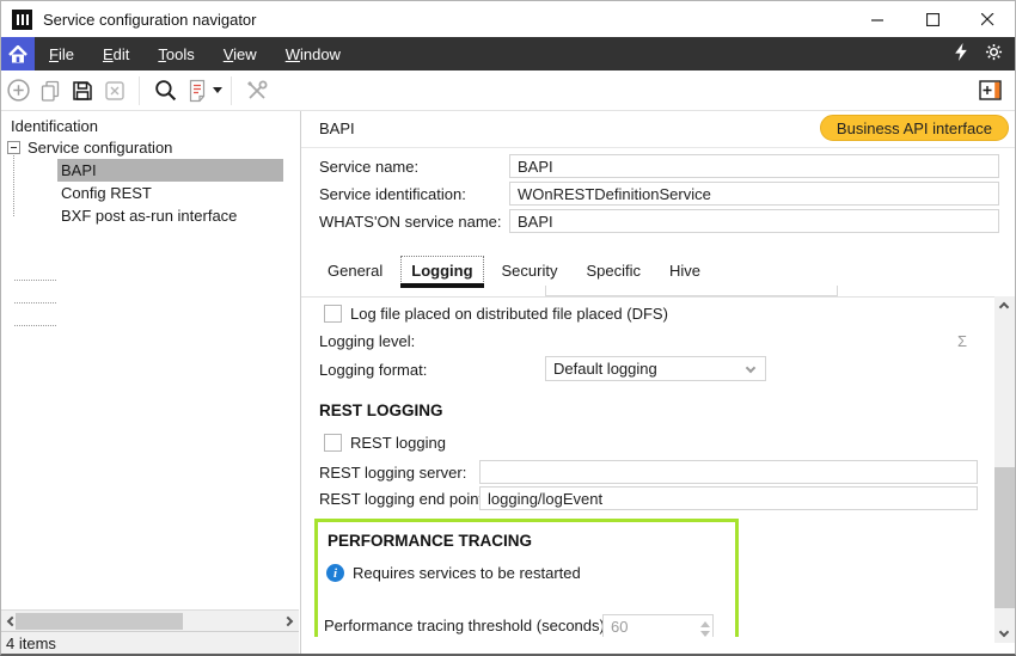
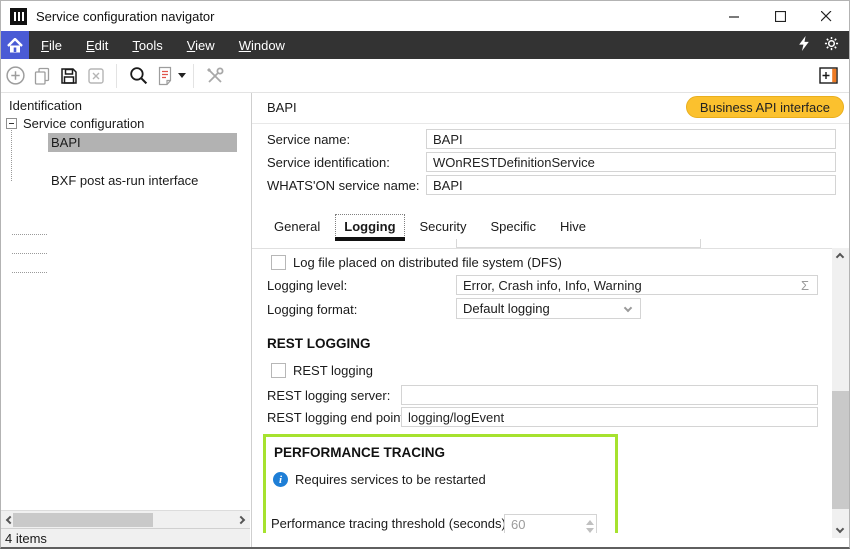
  Service configuration navigator
  File
  Edit
  Tools
  View
  Window
  Identification
  Service configuration
  BAPI
- Config REST
  BXF post as-run interface
  4 items
  BAPI
  Business API interface
  Service name:
  BAPI
  Service identification:
  WOnRESTDefinitionService
  WHATS'ON service name:
  BAPI
  General
  Logging
  Security
  Specific
  Hive
- Log file placed on distributed file placed (DFS)
+ Log file placed on distributed file system (DFS)
  Logging level:
+ Error, Crash info, Info, Warning
  Σ
  Logging format:
  Default logging
  REST LOGGING
  REST logging
  REST logging server:
  REST logging end poin
  logging/logEvent
  PERFORMANCE TRACING
  Requires services to be restarted
  Performance tracing threshold (seconds
  60
